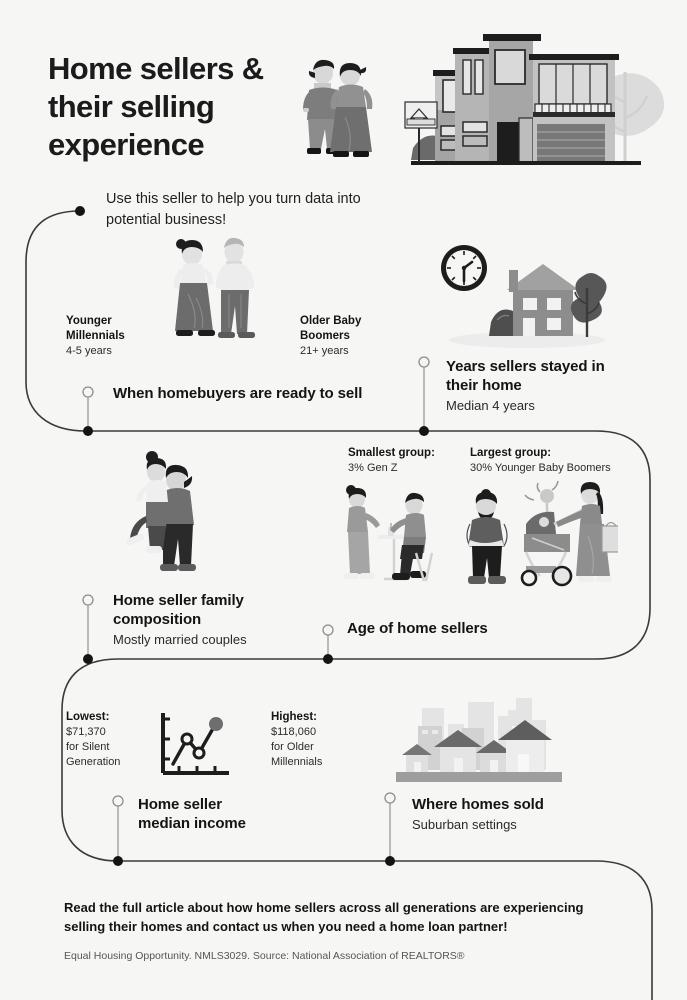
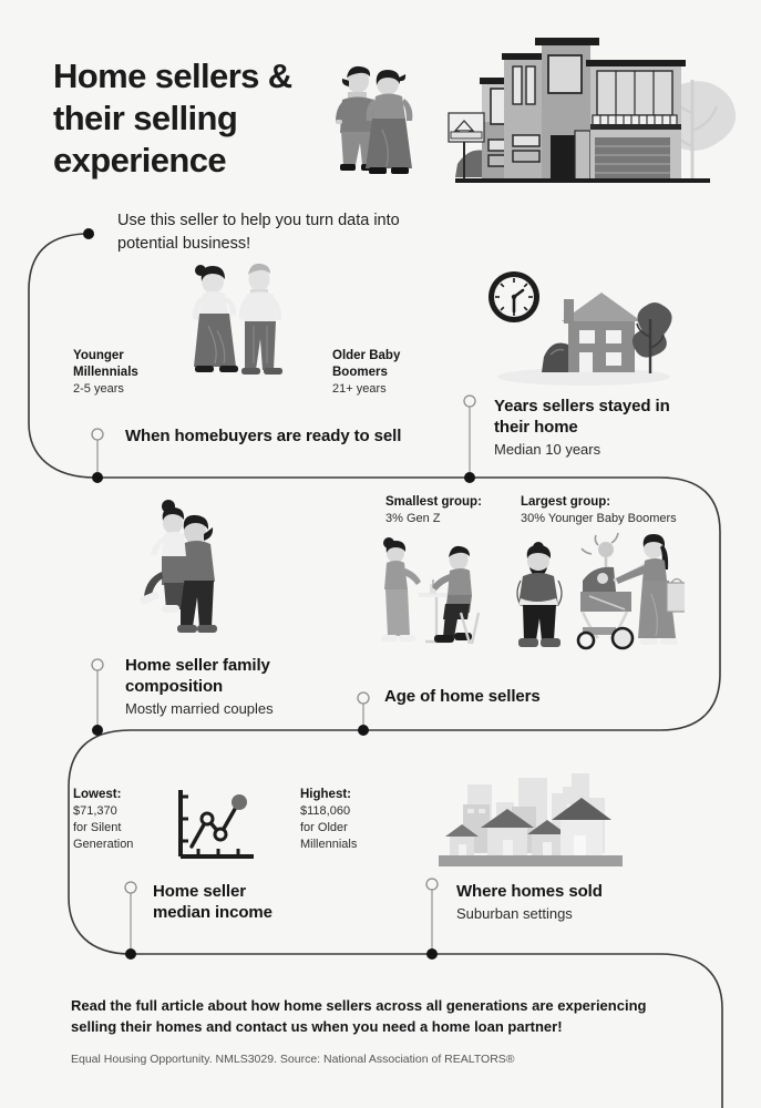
  Home sellers &
  their selling
  experience
  Use this seller to help you turn data into potential business!
  Younger Millennials
- 4-5 years
+ 2-5 years
  Older Baby Boomers
  21+ years
  When homebuyers are ready to sell
  Years sellers stayed in their home
- Median 4 years
+ Median 10 years
  Home seller family composition
  Mostly married couples
  Smallest group:
  3% Gen Z
  Largest group:
  30% Younger Baby Boomers
  Age of home sellers
  Lowest:
  $71,370
  for Silent
  Generation
  Highest:
  $118,060
  for Older
  Millennials
  Home seller
  median income
  Where homes sold
  Suburban settings
  Read the full article about how home sellers across all generations are experiencing selling their homes and contact us when you need a home loan partner!
  Equal Housing Opportunity. NMLS3029. Source: National Association of REALTORS®
